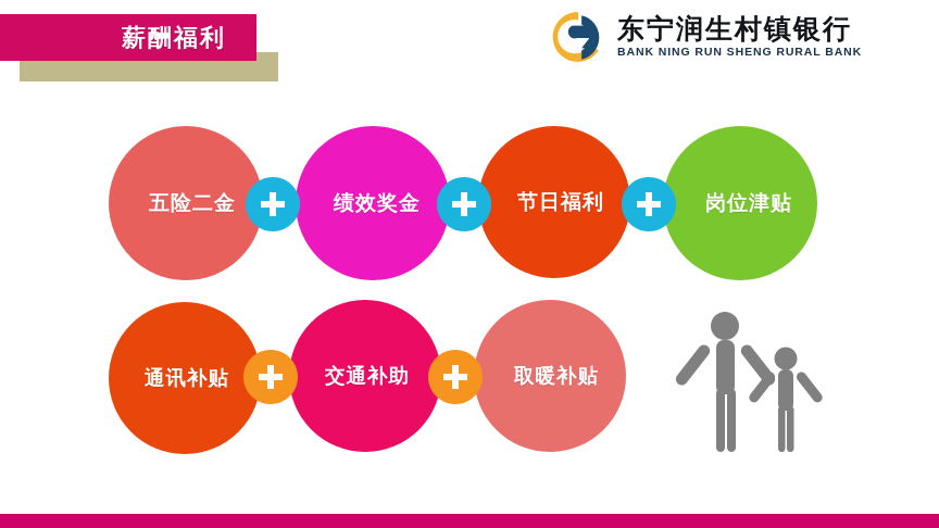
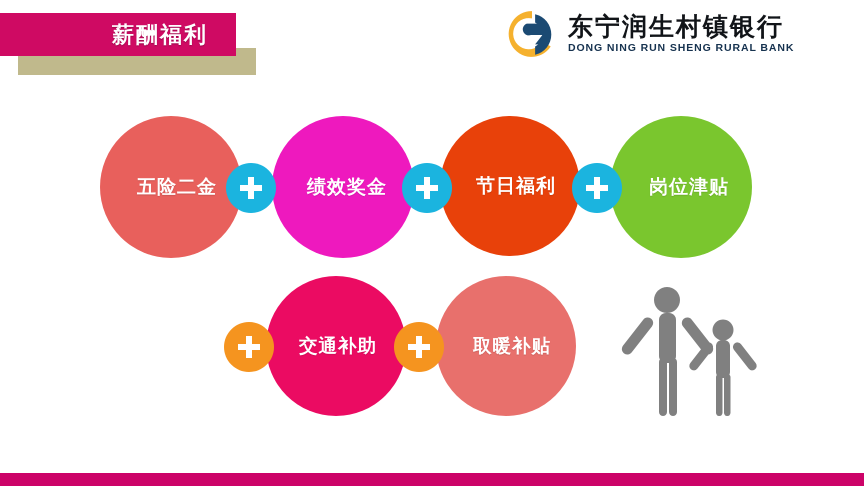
  薪酬福利
  东宁润生村镇银行
- BANK NING RUN SHENG RURAL BANK
+ DONG NING RUN SHENG RURAL BANK
  五险二金
  绩效奖金
  节日福利
  岗位津贴
- 通讯补贴
  交通补助
  取暖补贴
